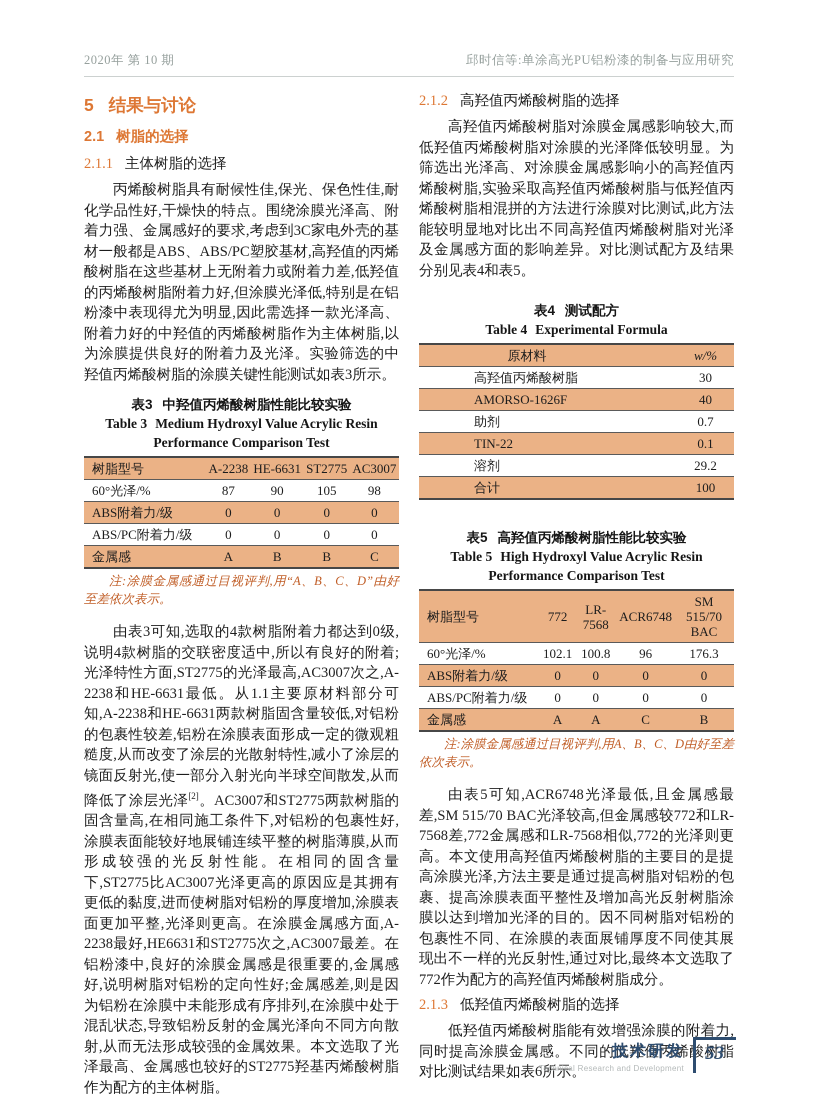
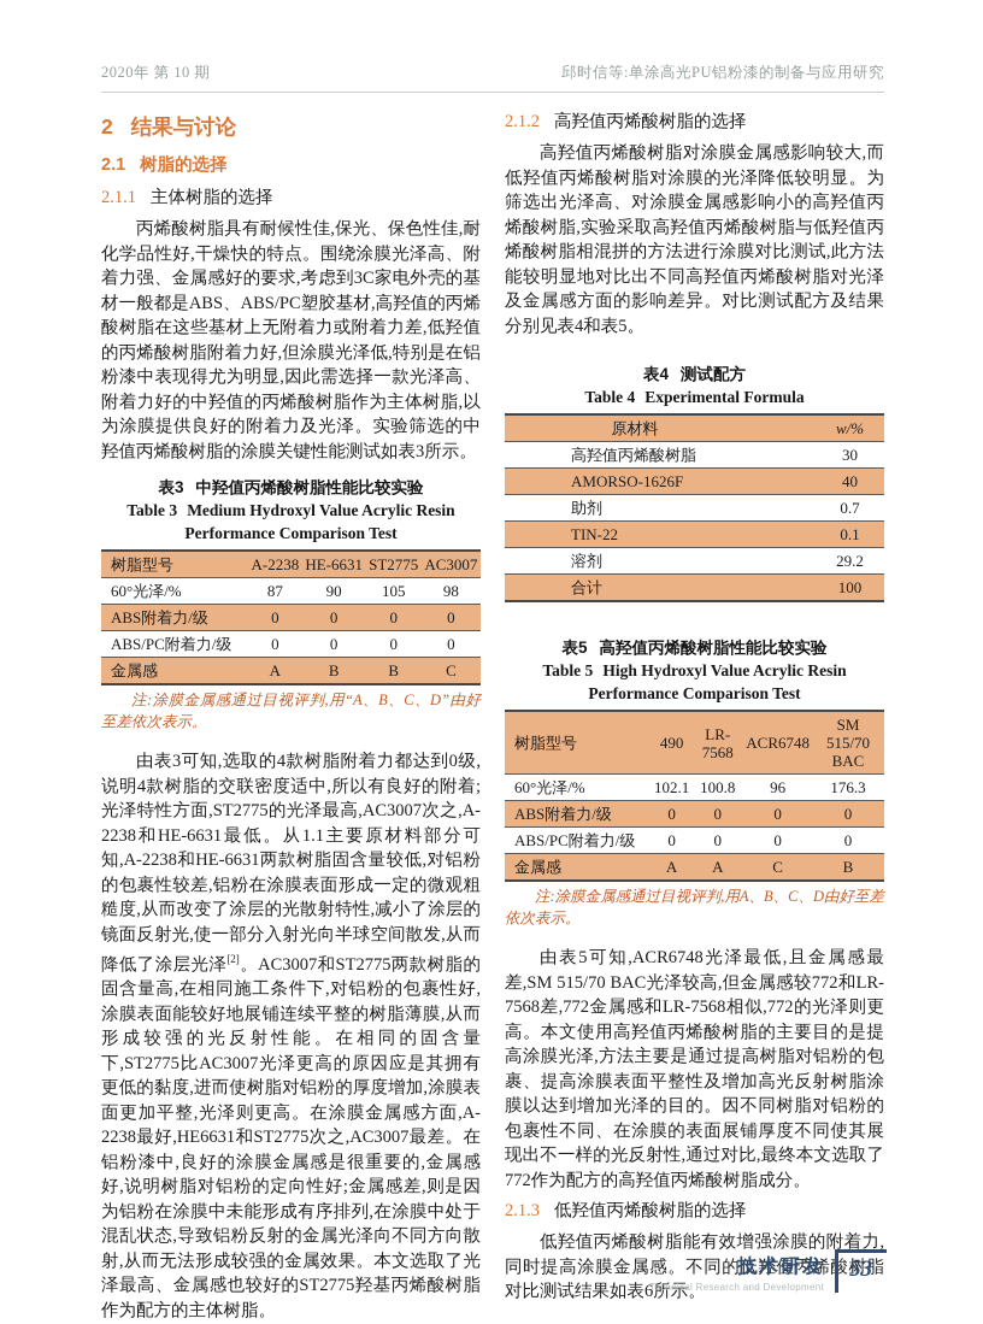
  2020年 第 10 期
  邱时信等:单涂高光PU铝粉漆的制备与应用研究
- 5 结果与讨论
+ 2 结果与讨论
  2.1 树脂的选择
  2.1.1 主体树脂的选择
  丙烯酸树脂具有耐候性佳,保光、保色性佳,耐化学品性好,干燥快的特点。围绕涂膜光泽高、附着力强、金属感好的要求,考虑到3C家电外壳的基材一般都是ABS、ABS/PC塑胶基材,高羟值的丙烯酸树脂在这些基材上无附着力或附着力差,低羟值的丙烯酸树脂附着力好,但涂膜光泽低,特别是在铝粉漆中表现得尤为明显,因此需选择一款光泽高、附着力好的中羟值的丙烯酸树脂作为主体树脂,以为涂膜提供良好的附着力及光泽。实验筛选的中羟值丙烯酸树脂的涂膜关键性能测试如表3所示。
  表3 中羟值丙烯酸树脂性能比较实验
  Table 3 Medium Hydroxyl Value Acrylic Resin Performance Comparison Test
  树脂型号	A-2238	HE-6631	ST2775	AC3007
  60°光泽/%	87	90	105	98
  ABS附着力/级	0	0	0	0
  ABS/PC附着力/级	0	0	0	0
  金属感	A	B	B	C
  注:涂膜金属感通过目视评判,用“A、B、C、D”由好至差依次表示。
  由表3可知,选取的4款树脂附着力都达到0级,说明4款树脂的交联密度适中,所以有良好的附着;光泽特性方面,ST2775的光泽最高,AC3007次之,A-2238和HE-6631最低。从1.1主要原材料部分可知,A-2238和HE-6631两款树脂固含量较低,对铝粉的包裹性较差,铝粉在涂膜表面形成一定的微观粗糙度,从而改变了涂层的光散射特性,减小了涂层的镜面反射光,使一部分入射光向半球空间散发,从而降低了涂层光泽[2]。AC3007和ST2775两款树脂的固含量高,在相同施工条件下,对铝粉的包裹性好,涂膜表面能较好地展铺连续平整的树脂薄膜,从而形成较强的光反射性能。在相同的固含量下,ST2775比AC3007光泽更高的原因应是其拥有更低的黏度,进而使树脂对铝粉的厚度增加,涂膜表面更加平整,光泽则更高。在涂膜金属感方面,A-2238最好,HE6631和ST2775次之,AC3007最差。在铝粉漆中,良好的涂膜金属感是很重要的,金属感好,说明树脂对铝粉的定向性好;金属感差,则是因为铝粉在涂膜中未能形成有序排列,在涂膜中处于混乱状态,导致铝粉反射的金属光泽向不同方向散射,从而无法形成较强的金属效果。本文选取了光泽最高、金属感也较好的ST2775羟基丙烯酸树脂作为配方的主体树脂。
  2.1.2 高羟值丙烯酸树脂的选择
  高羟值丙烯酸树脂对涂膜金属感影响较大,而低羟值丙烯酸树脂对涂膜的光泽降低较明显。为筛选出光泽高、对涂膜金属感影响小的高羟值丙烯酸树脂,实验采取高羟值丙烯酸树脂与低羟值丙烯酸树脂相混拼的方法进行涂膜对比测试,此方法能较明显地对比出不同高羟值丙烯酸树脂对光泽及金属感方面的影响差异。对比测试配方及结果分别见表4和表5。
  表4 测试配方
  Table 4 Experimental Formula
  原材料	w/%
  高羟值丙烯酸树脂	30
  AMORSO-1626F	40
  助剂	0.7
  TIN-22	0.1
  溶剂	29.2
  合计	100
  表5 高羟值丙烯酸树脂性能比较实验
  Table 5 High Hydroxyl Value Acrylic Resin Performance Comparison Test
- 树脂型号	772	LR-7568	ACR6748	SM 515/70 BAC
+ 树脂型号	490	LR-7568	ACR6748	SM 515/70 BAC
  60°光泽/%	102.1	100.8	96	176.3
  ABS附着力/级	0	0	0	0
  ABS/PC附着力/级	0	0	0	0
  金属感	A	A	C	B
  注:涂膜金属感通过目视评判,用A、B、C、D由好至差依次表示。
  由表5可知,ACR6748光泽最低,且金属感最差,SM 515/70 BAC光泽较高,但金属感较772和LR-7568差,772金属感和LR-7568相似,772的光泽则更高。本文使用高羟值丙烯酸树脂的主要目的是提高涂膜光泽,方法主要是通过提高树脂对铝粉的包裹、提高涂膜表面平整性及增加高光反射树脂涂膜以达到增加光泽的目的。因不同树脂对铝粉的包裹性不同、在涂膜的表面展铺厚度不同使其展现出不一样的光反射性,通过对比,最终本文选取了772作为配方的高羟值丙烯酸树脂成分。
  2.1.3 低羟值丙烯酸树脂的选择
  低羟值丙烯酸树脂能有效增强涂膜的附着力,同时提高涂膜金属感。不同的低羟值丙烯酸树脂对比测试结果如表6所示。
  技术研发
  Technical Research and Development
  53
